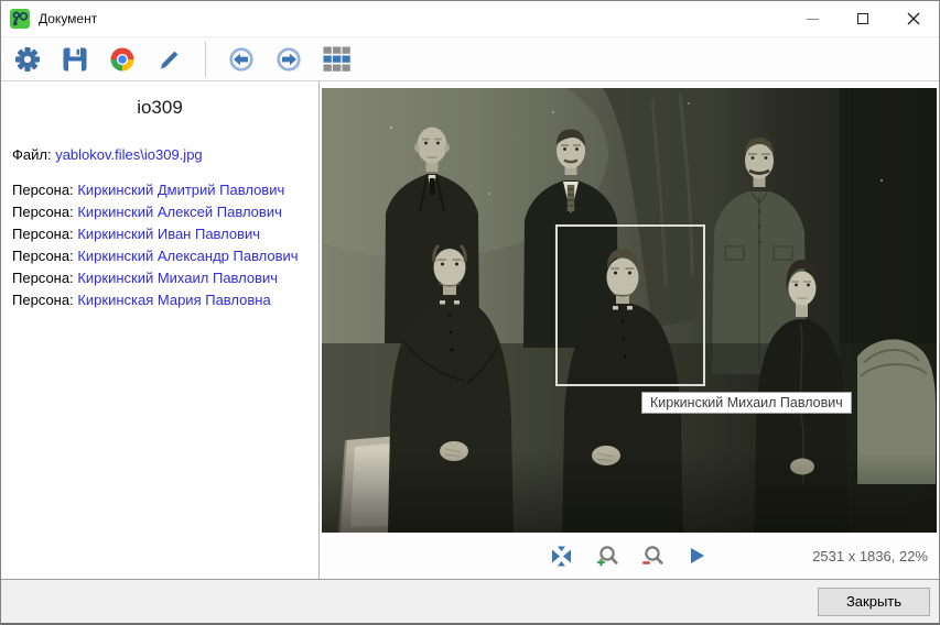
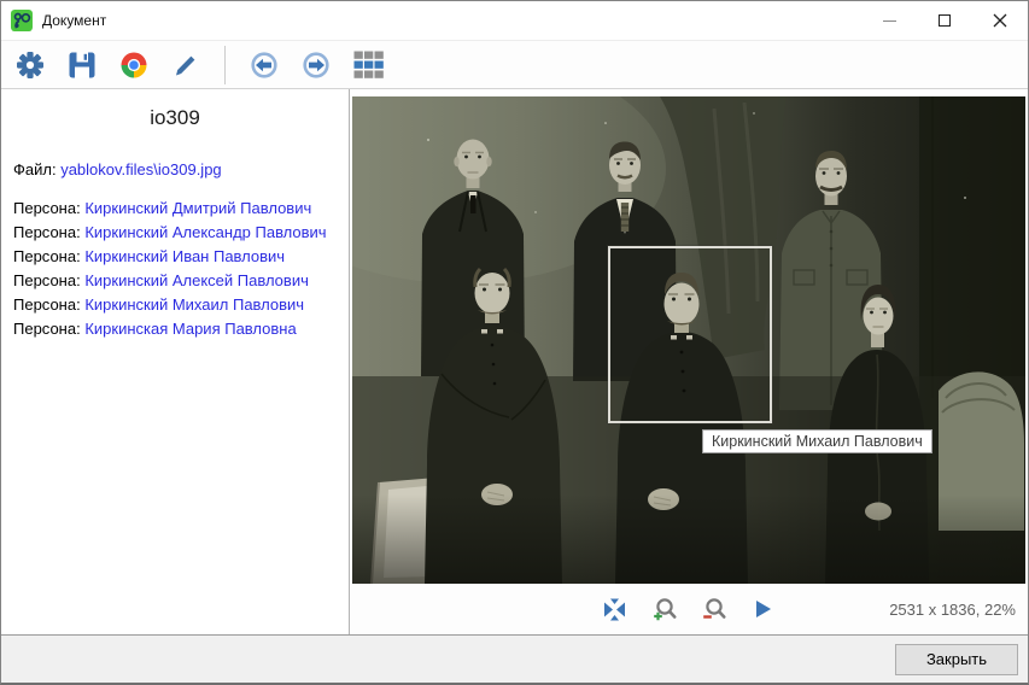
  Документ
  io309
  Файл: yablokov.files\io309.jpg
  Персона: Киркинский Дмитрий Павлович
- Персона: Киркинский Алексей Павлович
+ Персона: Киркинский Александр Павлович
  Персона: Киркинский Иван Павлович
- Персона: Киркинский Александр Павлович
+ Персона: Киркинский Алексей Павлович
  Персона: Киркинский Михаил Павлович
  Персона: Киркинская Мария Павловна
  Киркинский Михаил Павлович
  2531 x 1836, 22%
  Закрыть
